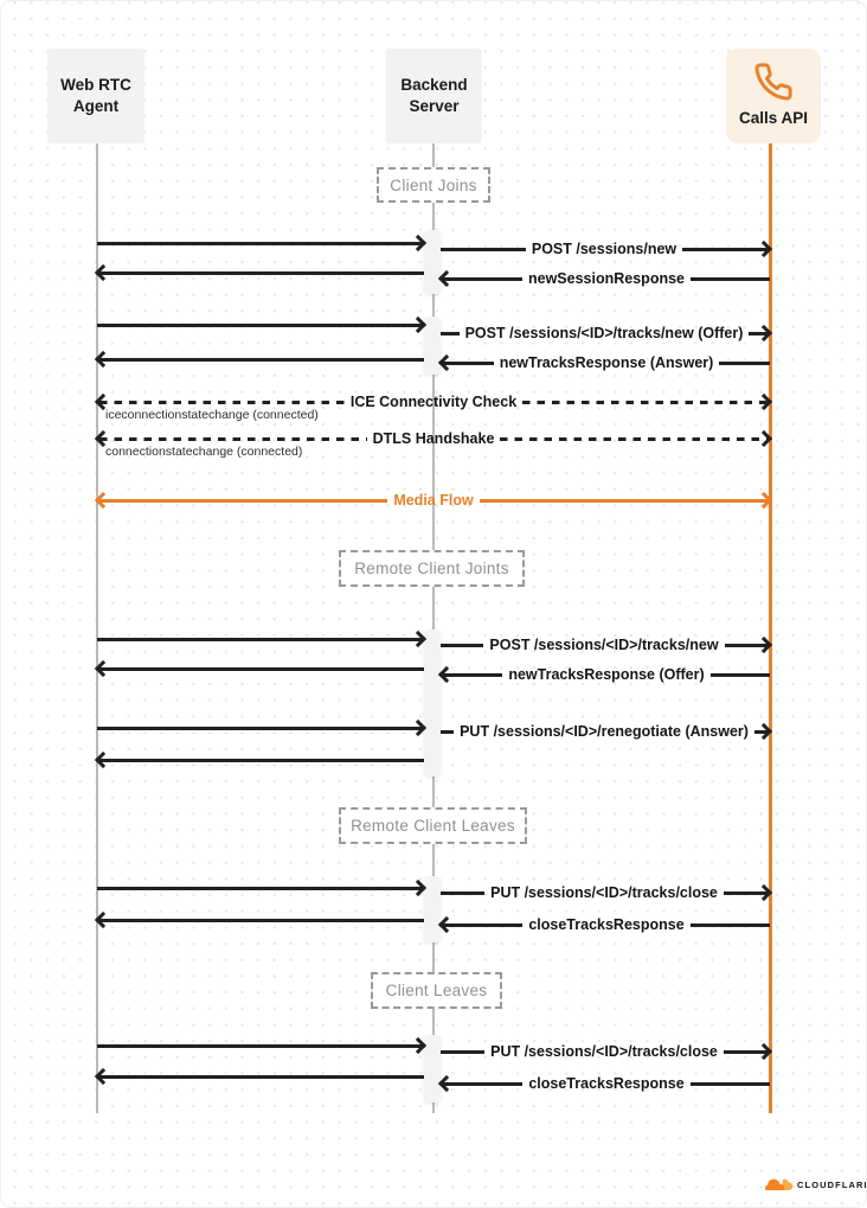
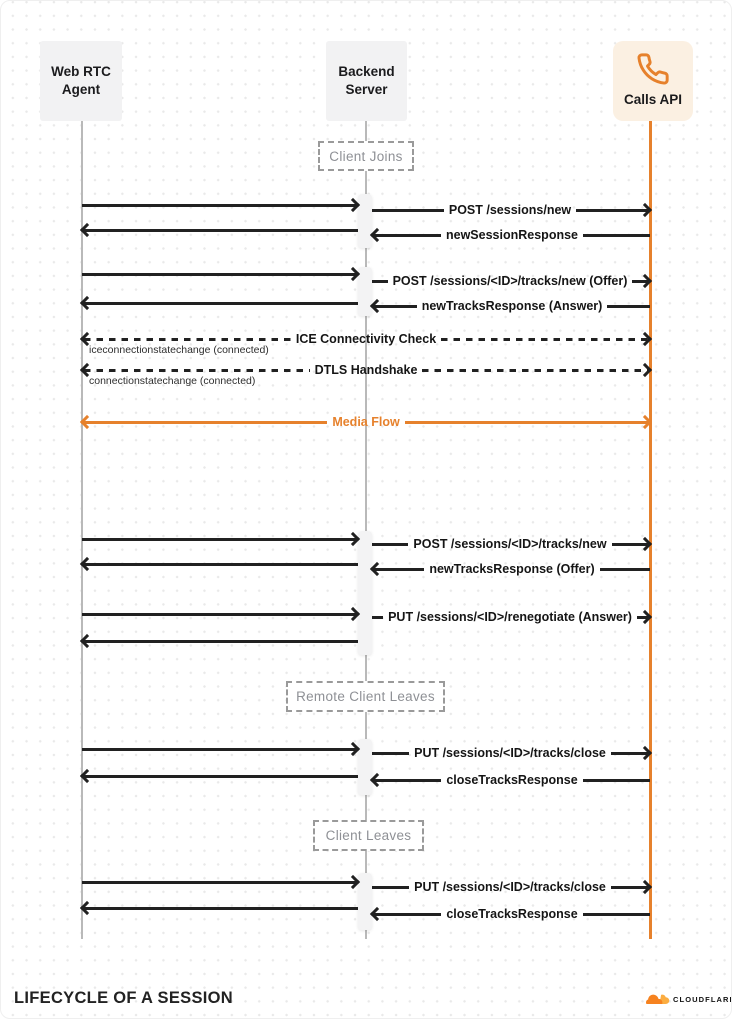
  Web RTC
  Agent
  Backend
  Server
  Calls API
  Client Joins
- Remote Client Joints
  Remote Client Leaves
  Client Leaves
  POST /sessions/new
  newSessionResponse
  POST /sessions/<ID>/tracks/new (Offer)
  newTracksResponse (Answer)
  POST /sessions/<ID>/tracks/new
  newTracksResponse (Offer)
  PUT /sessions/<ID>/renegotiate (Answer)
  PUT /sessions/<ID>/tracks/close
  closeTracksResponse
  PUT /sessions/<ID>/tracks/close
  closeTracksResponse
  ICE Connectivity Check
  iceconnectionstatechange (connected)
  DTLS Handshake
  connectionstatechange (connected)
  Media Flow
+ LIFECYCLE OF A SESSION
  CLOUDFLAR
